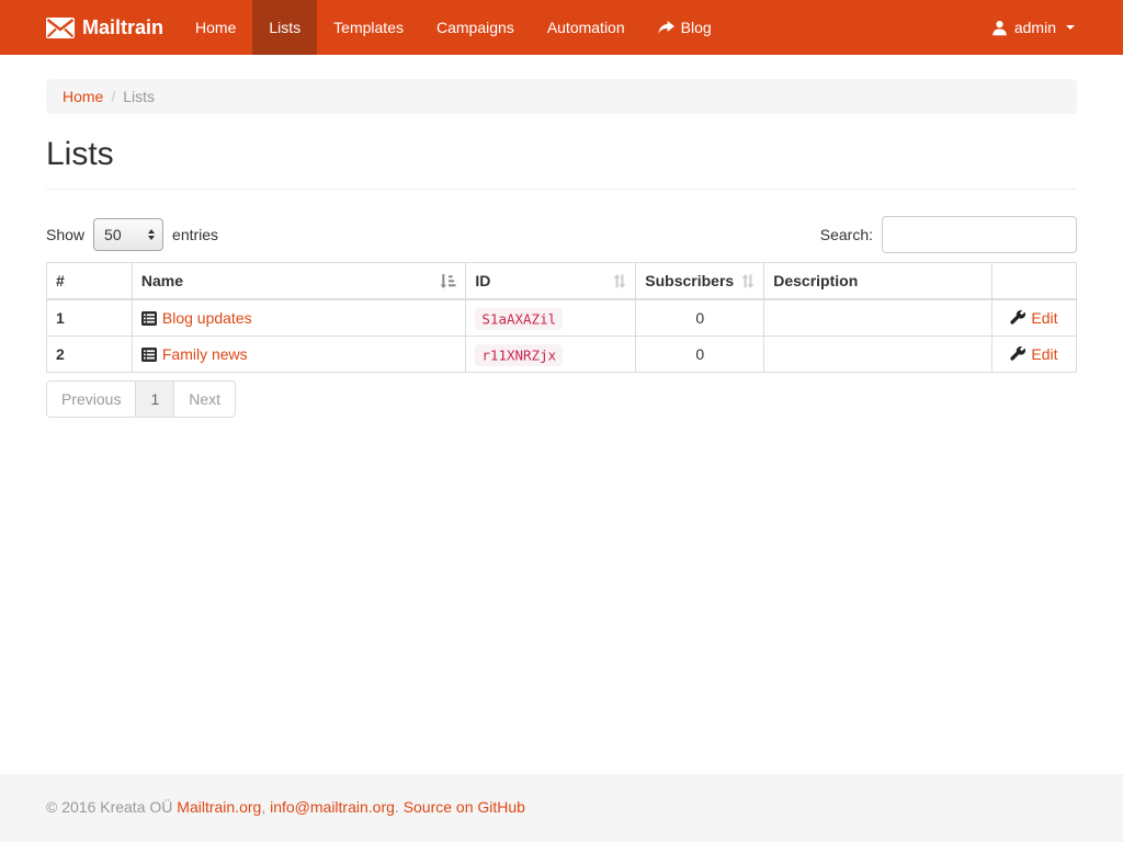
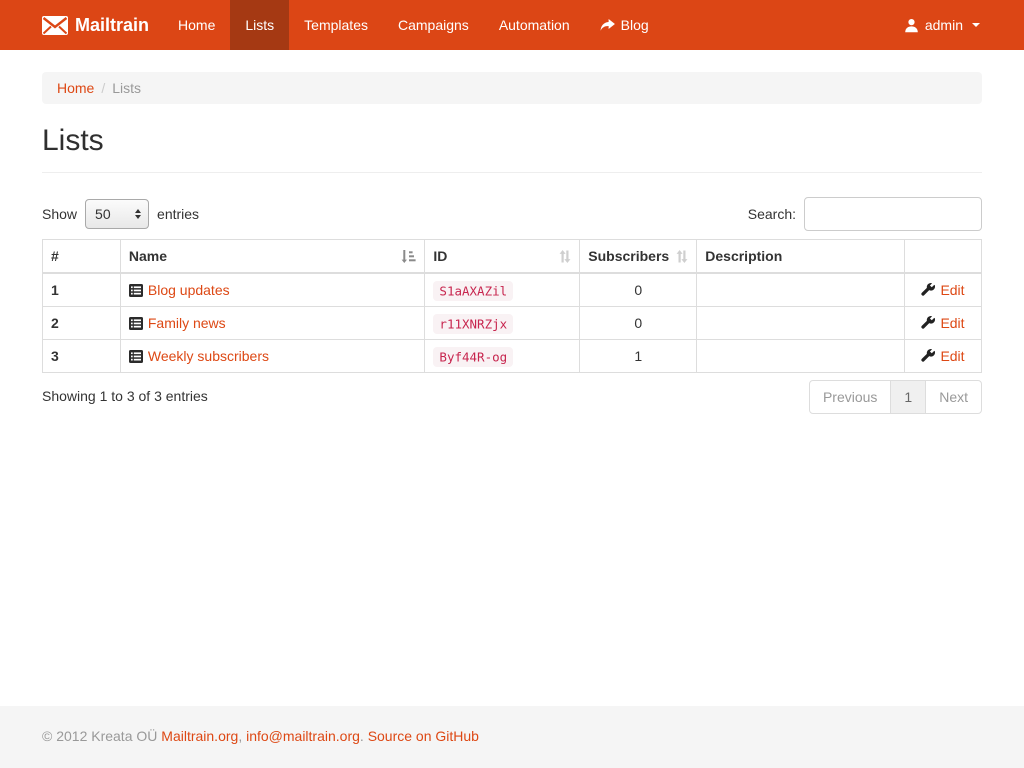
  Mailtrain
  Home
  Lists
  Templates
  Campaigns
  Automation
  Blog
  admin
  Home / Lists
  Lists
  Show
  50
  entries
  Search:
  #	Name	ID	Subscribers	Description
  1	Blog updates	S1aAXAZil	0		Edit
  2	Family news	r11XNRZjx	0		Edit
+ 3	Weekly subscribers	Byf44R-og	1		Edit
+ Showing 1 to 3 of 3 entries
  Previous
  1
  Next
- © 2016 Kreata OÜ Mailtrain.org, info@mailtrain.org. Source on GitHub
+ © 2012 Kreata OÜ Mailtrain.org, info@mailtrain.org. Source on GitHub
